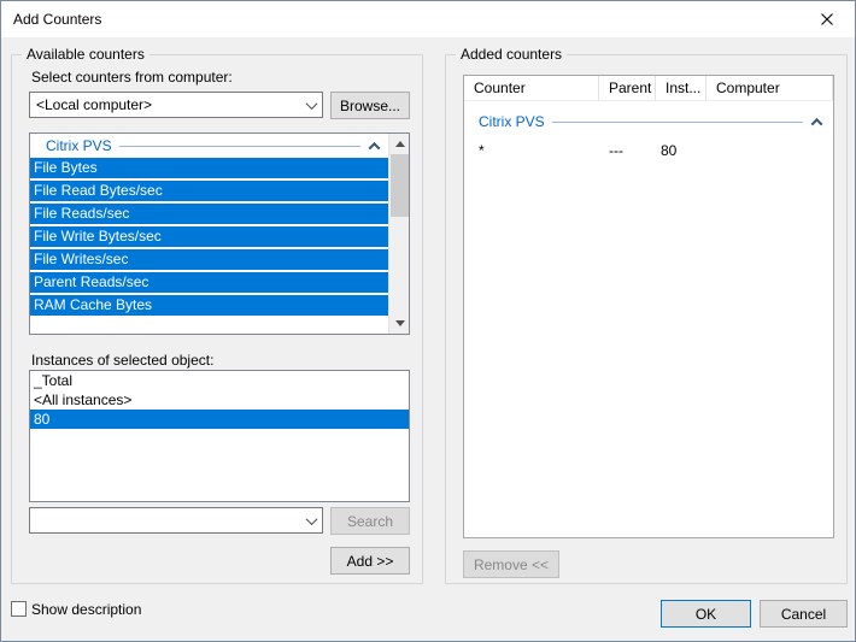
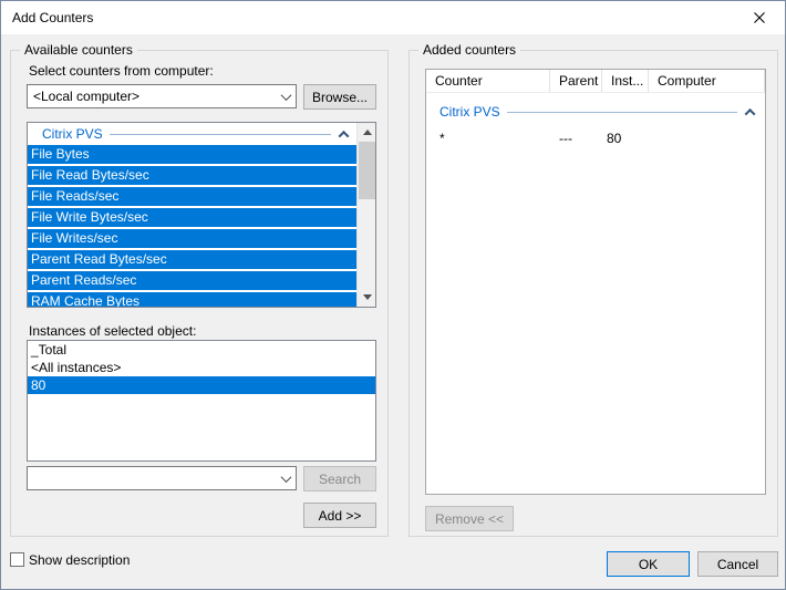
  Add Counters
  Available counters
  Select counters from computer:
  <Local computer>
  Browse...
  Citrix PVS
  File Bytes
  File Read Bytes/sec
  File Reads/sec
  File Write Bytes/sec
  File Writes/sec
+ Parent Read Bytes/sec
  Parent Reads/sec
  RAM Cache Bytes
  Instances of selected object:
  _Total
  <All instances>
  80
  Search
  Add >>
  Added counters
  Counter
  Parent
  Inst...
  Computer
  Citrix PVS
  *
  ---
  80
  Remove <<
  Show description
  OK
  Cancel
